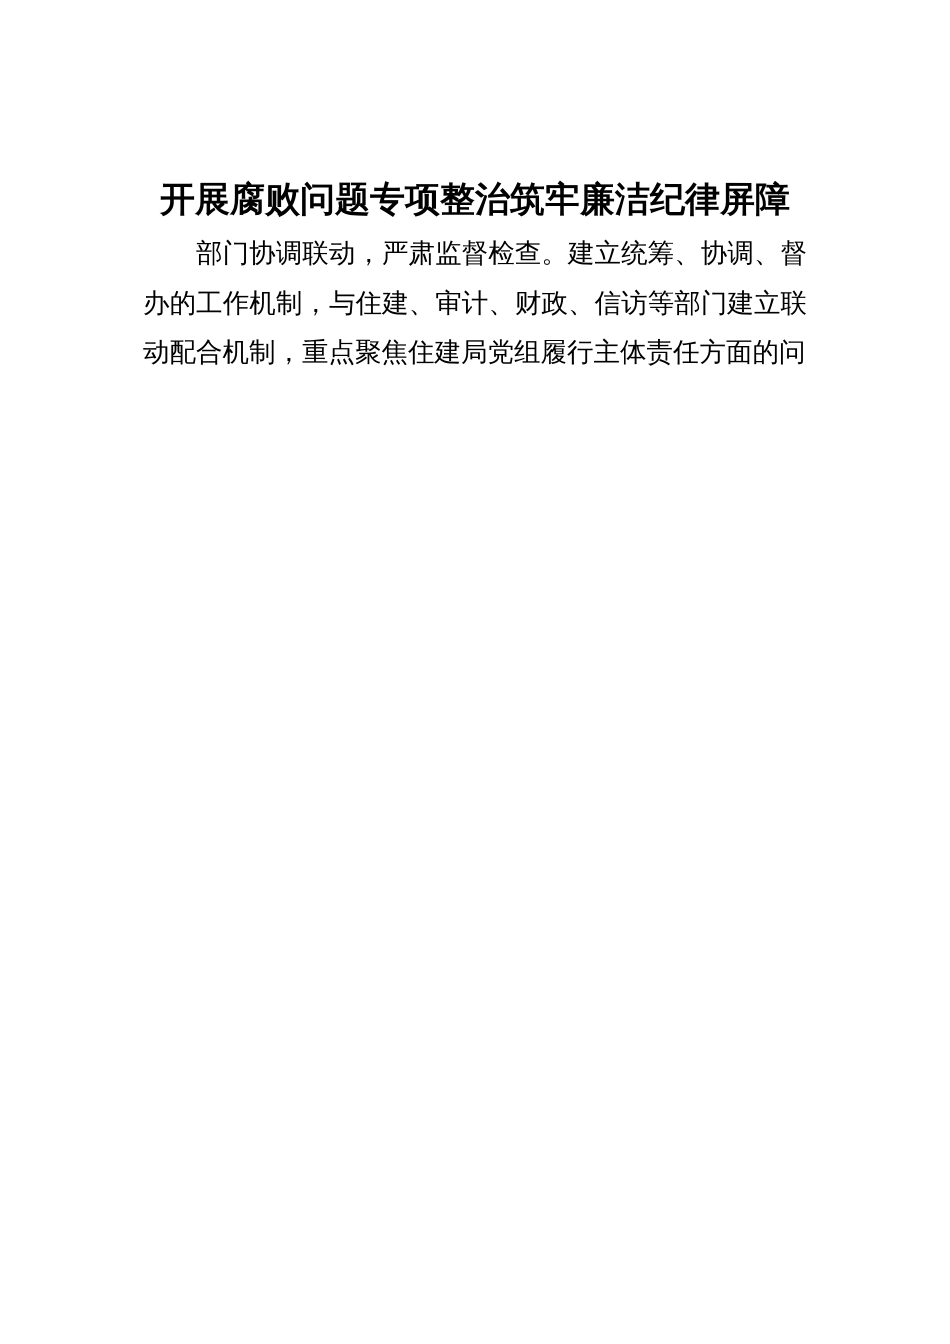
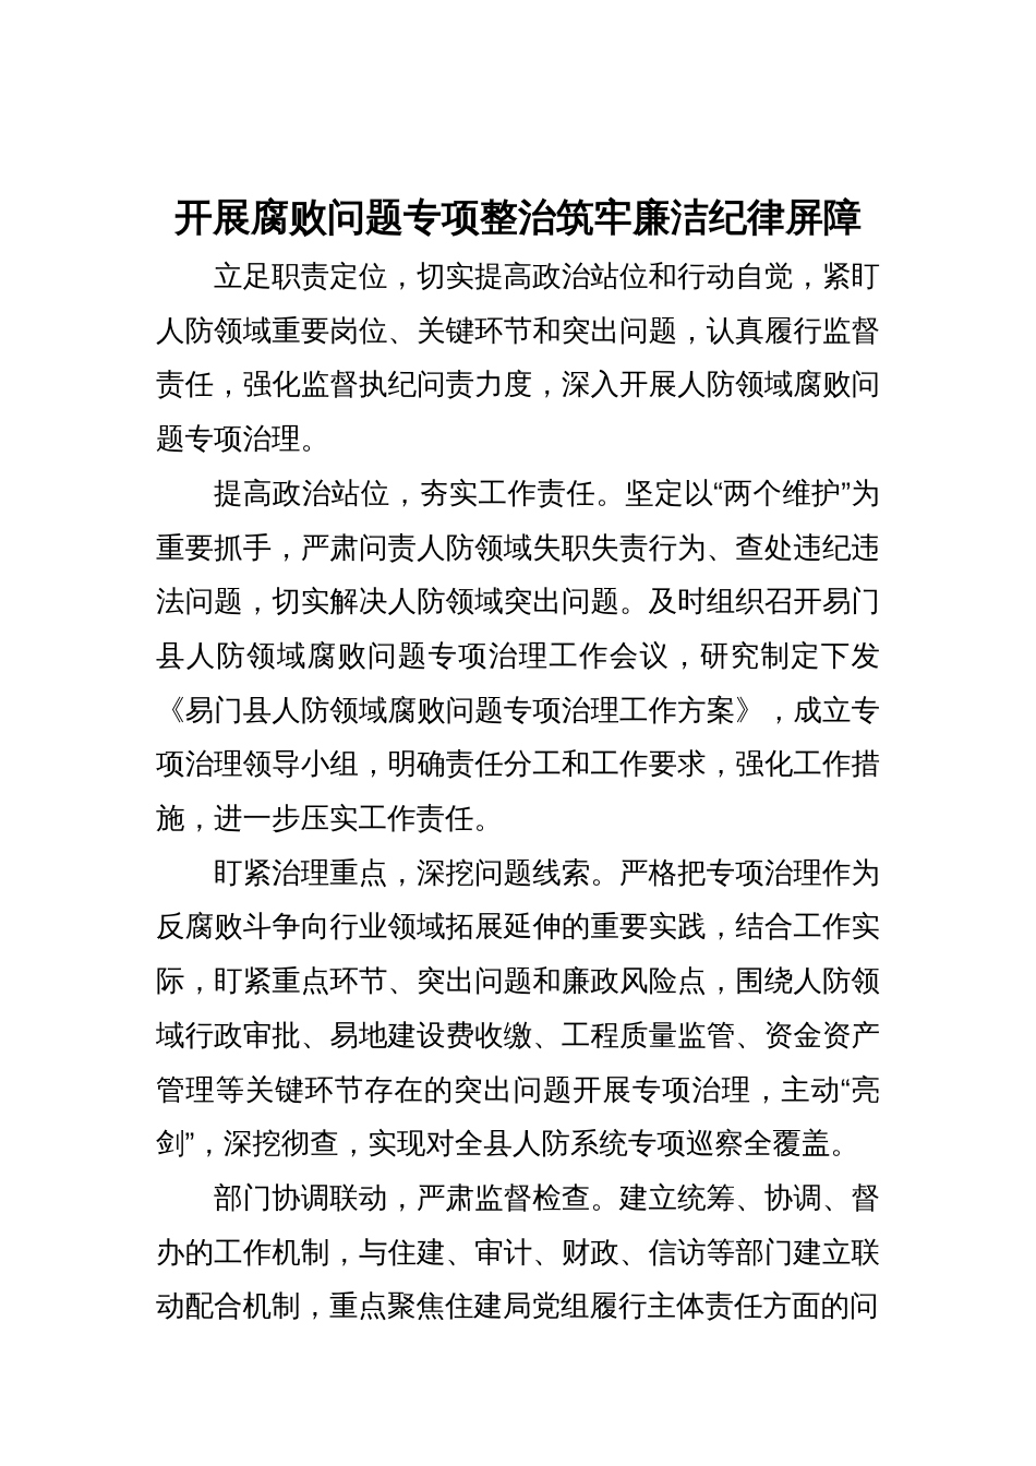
  开展腐败问题专项整治筑牢廉洁纪律屏障
+ 立足职责定位，切实提高政治站位和行动自觉，紧盯人防领域重要岗位、关键环节和突出问题，认真履行监督责任，强化监督执纪问责力度，深入开展人防领域腐败问题专项治理。
+ 提高政治站位，夯实工作责任。坚定以“两个维护”为重要抓手，严肃问责人防领域失职失责行为、查处违纪违法问题，切实解决人防领域突出问题。及时组织召开易门县人防领域腐败问题专项治理工作会议，研究制定下发《易门县人防领域腐败问题专项治理工作方案》，成立专项治理领导小组，明确责任分工和工作要求，强化工作措施，进一步压实工作责任。
+ 盯紧治理重点，深挖问题线索。严格把专项治理作为反腐败斗争向行业领域拓展延伸的重要实践，结合工作实际，盯紧重点环节、突出问题和廉政风险点，围绕人防领域行政审批、易地建设费收缴、工程质量监管、资金资产管理等关键环节存在的突出问题开展专项治理，主动“亮剑”，深挖彻查，实现对全县人防系统专项巡察全覆盖。
  部门协调联动，严肃监督检查。建立统筹、协调、督办的工作机制，与住建、审计、财政、信访等部门建立联动配合机制，重点聚焦住建局党组履行主体责任方面的问
